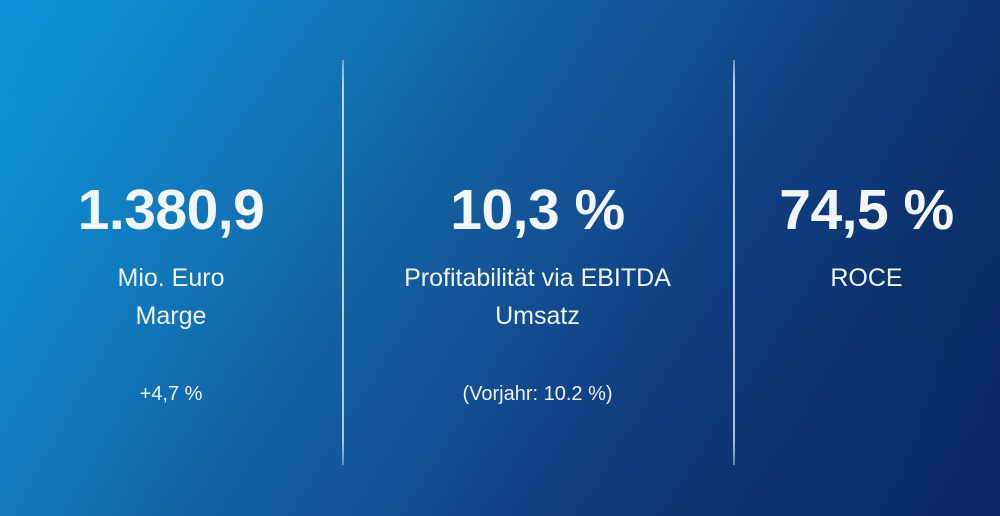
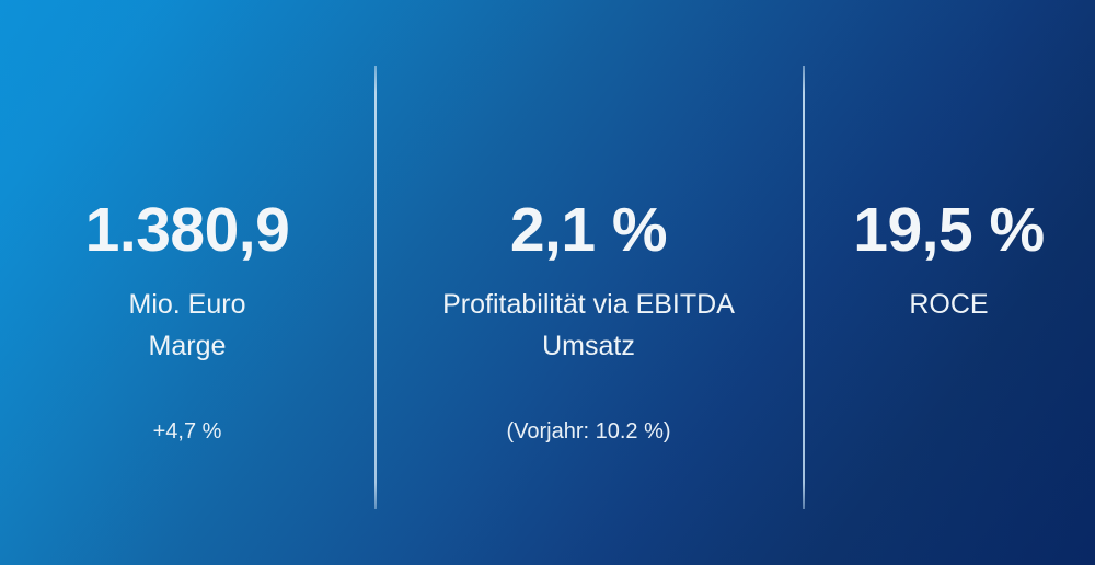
  1.380,9
  Mio. Euro
  Marge
  +4,7 %
- 10,3 %
+ 2,1 %
  Profitabilität via EBITDA
  Umsatz
  (Vorjahr: 10.2 %)
- 74,5 %
+ 19,5 %
  ROCE
